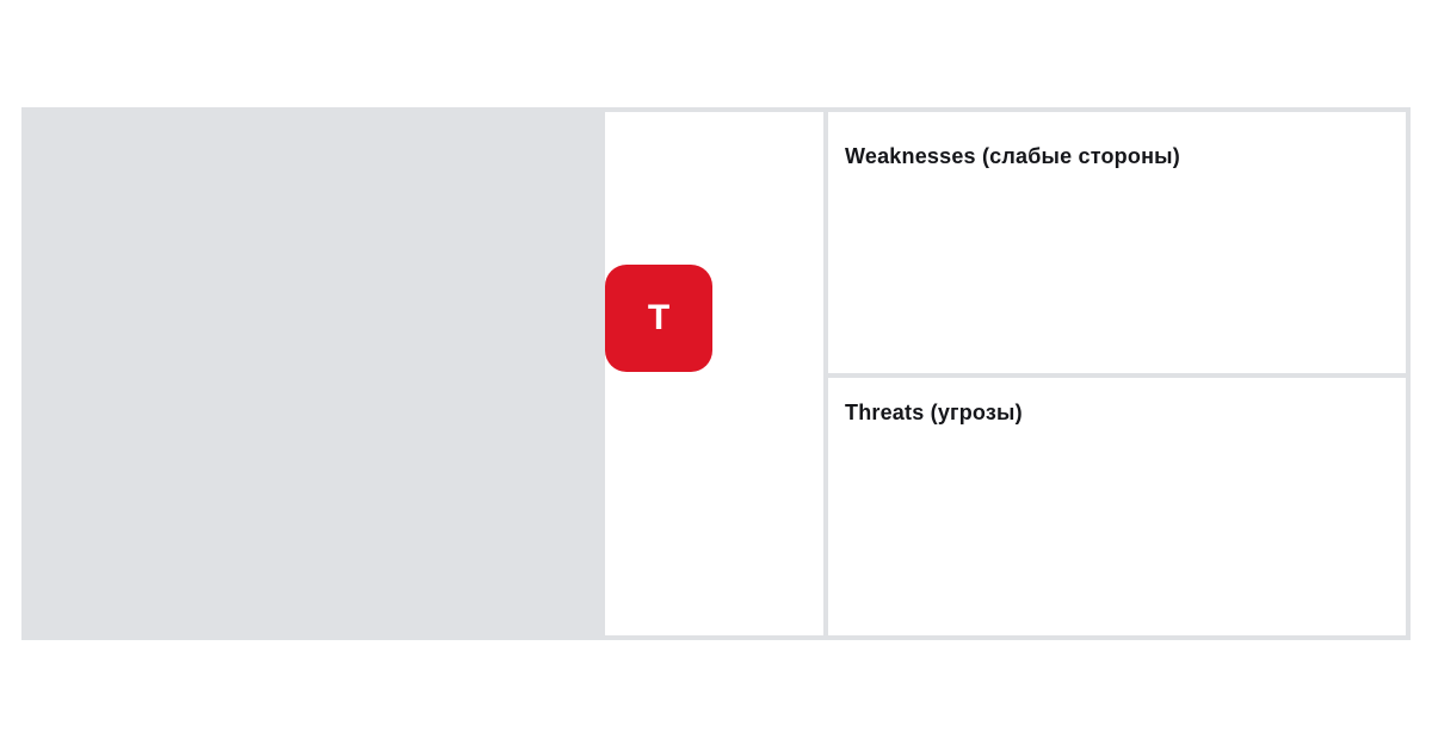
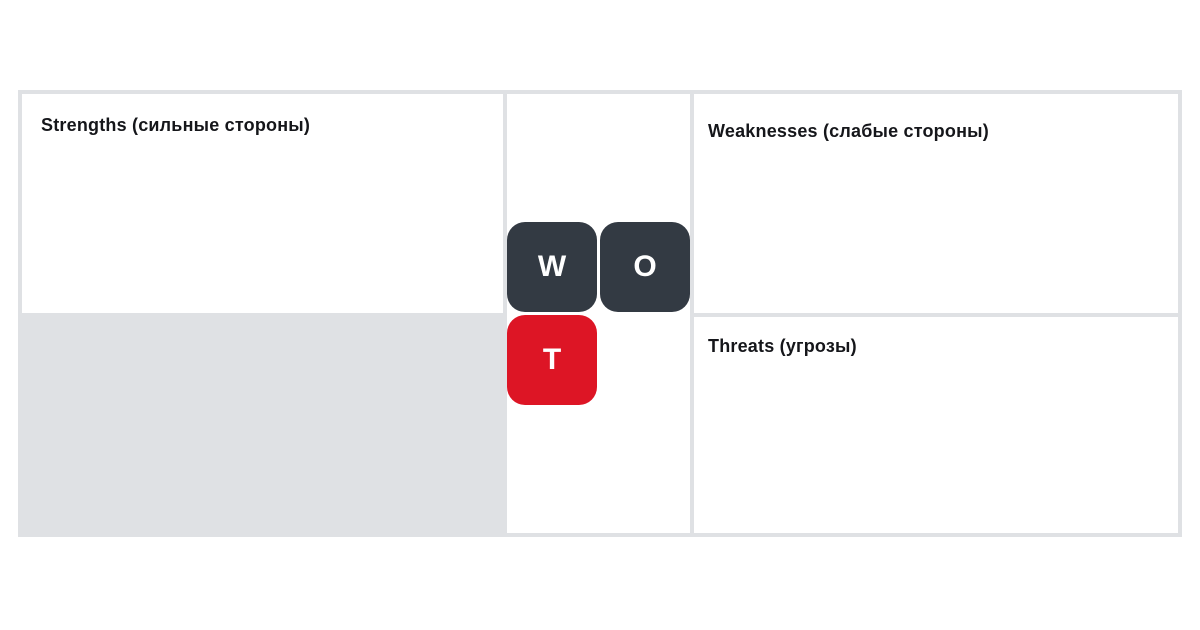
+ Strengths (сильные стороны)
+ W
+ O
  T
  Weaknesses (слабые стороны)
  Threats (угрозы)
